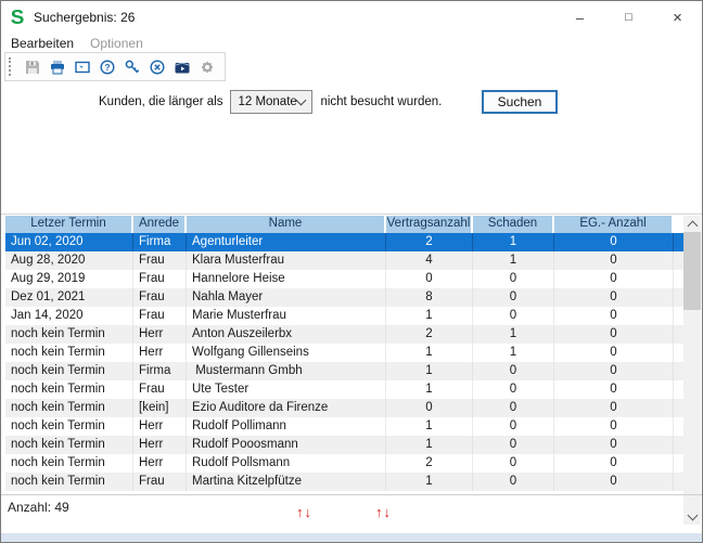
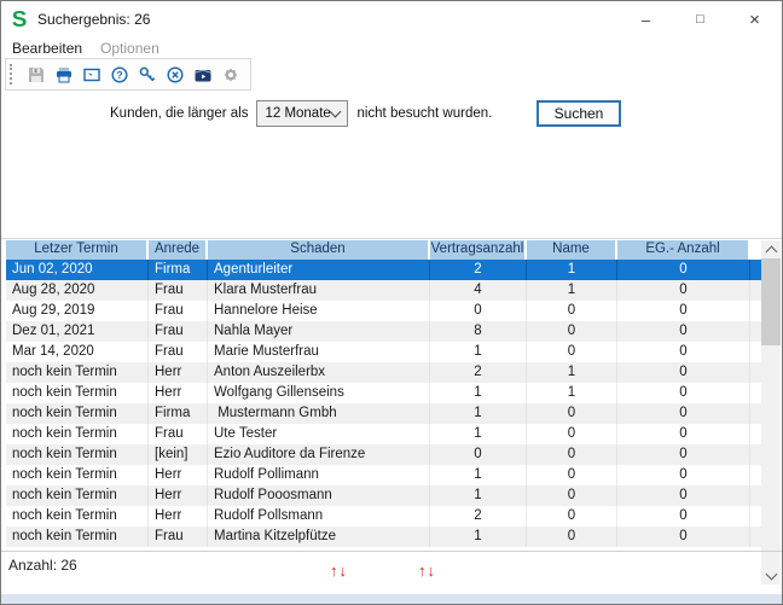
  S
  Suchergebnis: 26
  –
  □
  ×
  Bearbeiten
  Optionen
  ?
  Kunden, die länger als
  12 Monate
  nicht besucht wurden.
  Suchen
  Letzer Termin
  Anrede
- Name
+ Schaden
  Vertragsanzahl
- Schaden
+ Name
  EG.- Anzahl
  Jun 02, 2020
  Firma
  Agenturleiter
  2
  1
  0
  Aug 28, 2020
  Frau
  Klara Musterfrau
  4
  1
  0
  Aug 29, 2019
  Frau
  Hannelore Heise
  0
  0
  0
  Dez 01, 2021
  Frau
  Nahla Mayer
  8
  0
  0
- Jan 14, 2020
+ Mar 14, 2020
  Frau
  Marie Musterfrau
  1
  0
  0
  noch kein Termin
  Herr
  Anton Auszeilerbx
  2
  1
  0
  noch kein Termin
  Herr
  Wolfgang Gillenseins
  1
  1
  0
  noch kein Termin
  Firma
  Mustermann Gmbh
  1
  0
  0
  noch kein Termin
  Frau
  Ute Tester
  1
  0
  0
  noch kein Termin
  [kein]
  Ezio Auditore da Firenze
  0
  0
  0
  noch kein Termin
  Herr
  Rudolf Pollimann
  1
  0
  0
  noch kein Termin
  Herr
  Rudolf Pooosmann
  1
  0
  0
  noch kein Termin
  Herr
  Rudolf Pollsmann
  2
  0
  0
  noch kein Termin
  Frau
  Martina Kitzelpfütze
  1
  0
  0
- Anzahl: 49
+ Anzahl: 26
  ↑↓
  ↑↓
